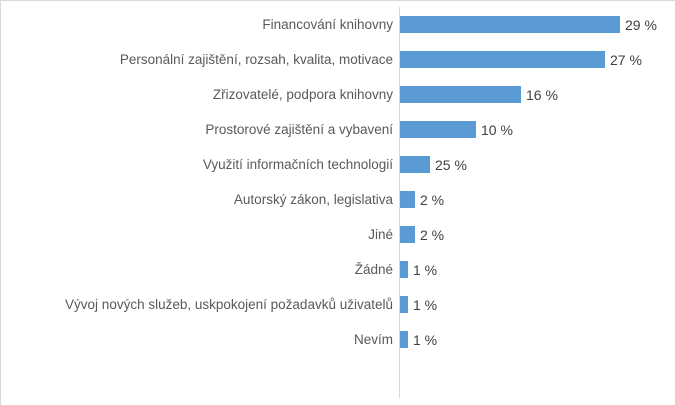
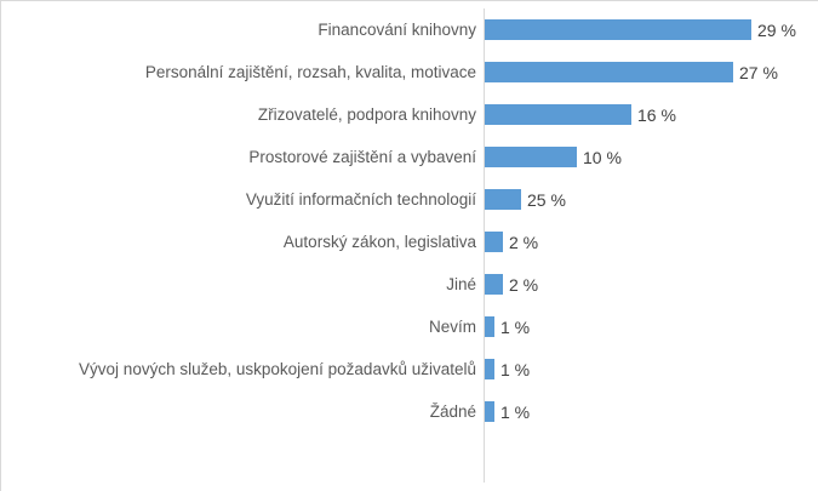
  Financování knihovny
  29 %
  Personální zajištění, rozsah, kvalita, motivace
  27 %
  Zřizovatelé, podpora knihovny
  16 %
  Prostorové zajištění a vybavení
  10 %
  Využití informačních technologií
  25 %
  Autorský zákon, legislativa
  2 %
  Jiné
  2 %
- Žádné
+ Nevím
  1 %
  Vývoj nových služeb, uskpokojení požadavků uživatelů
  1 %
- Nevím
+ Žádné
  1 %
